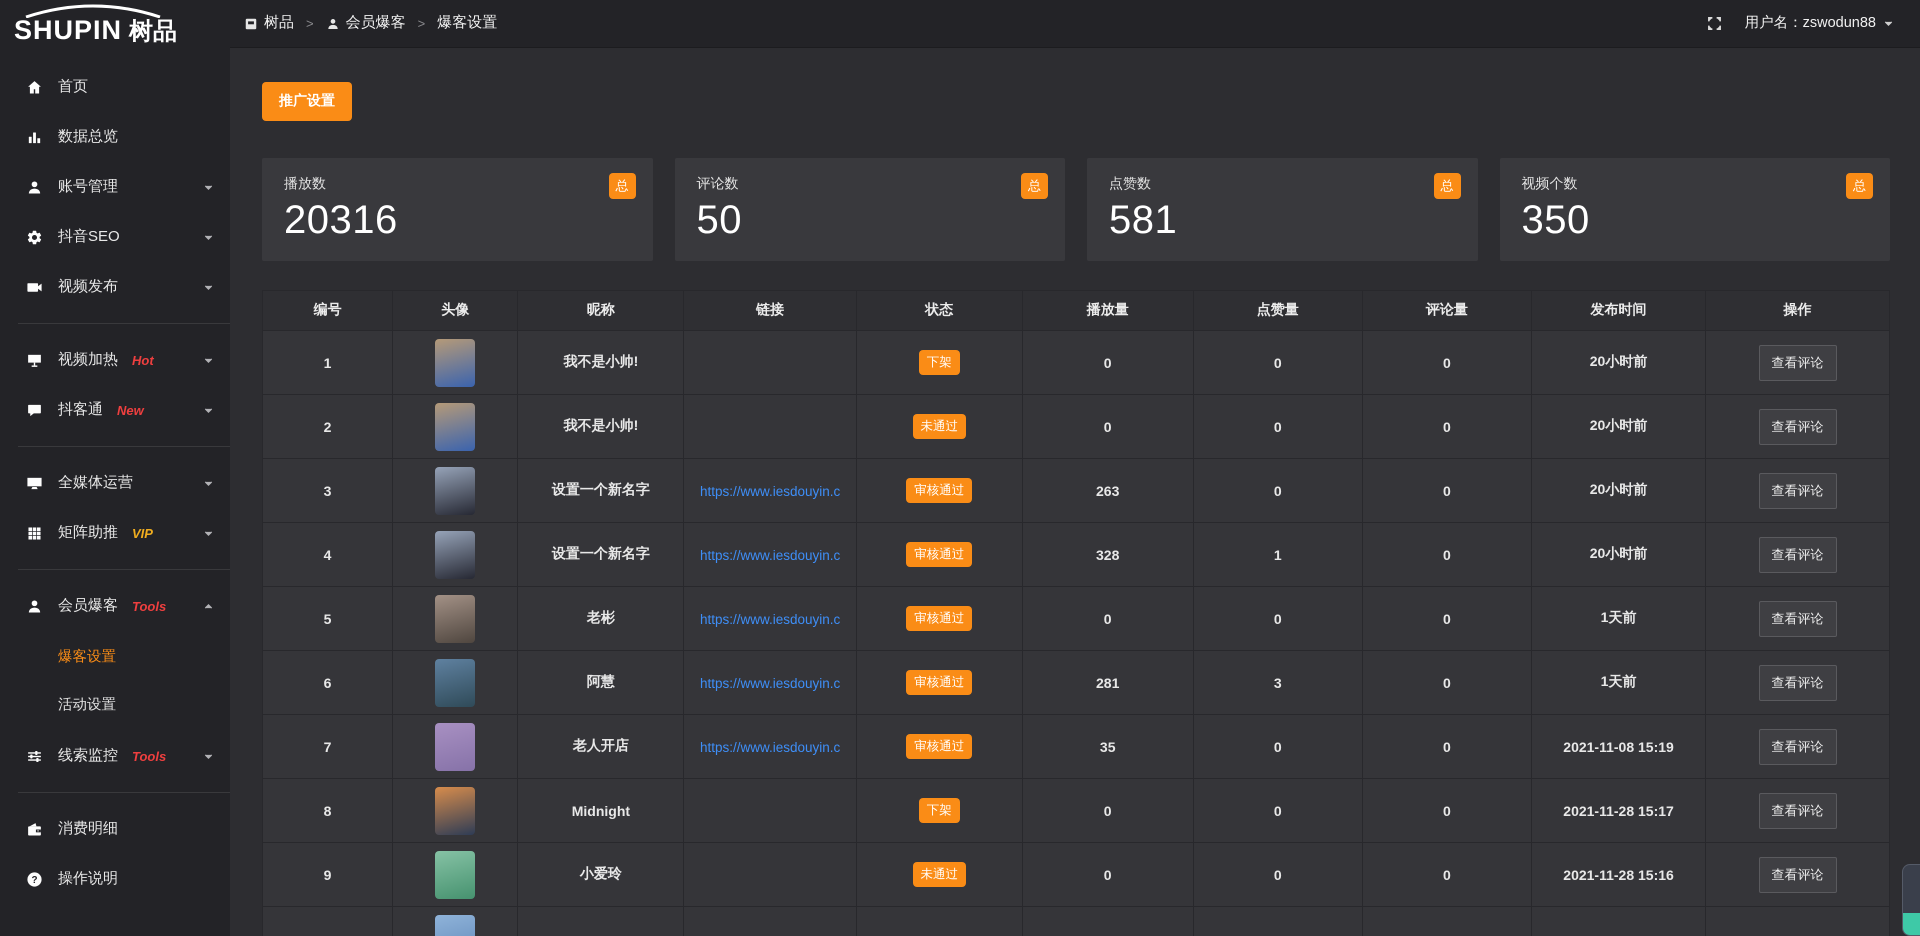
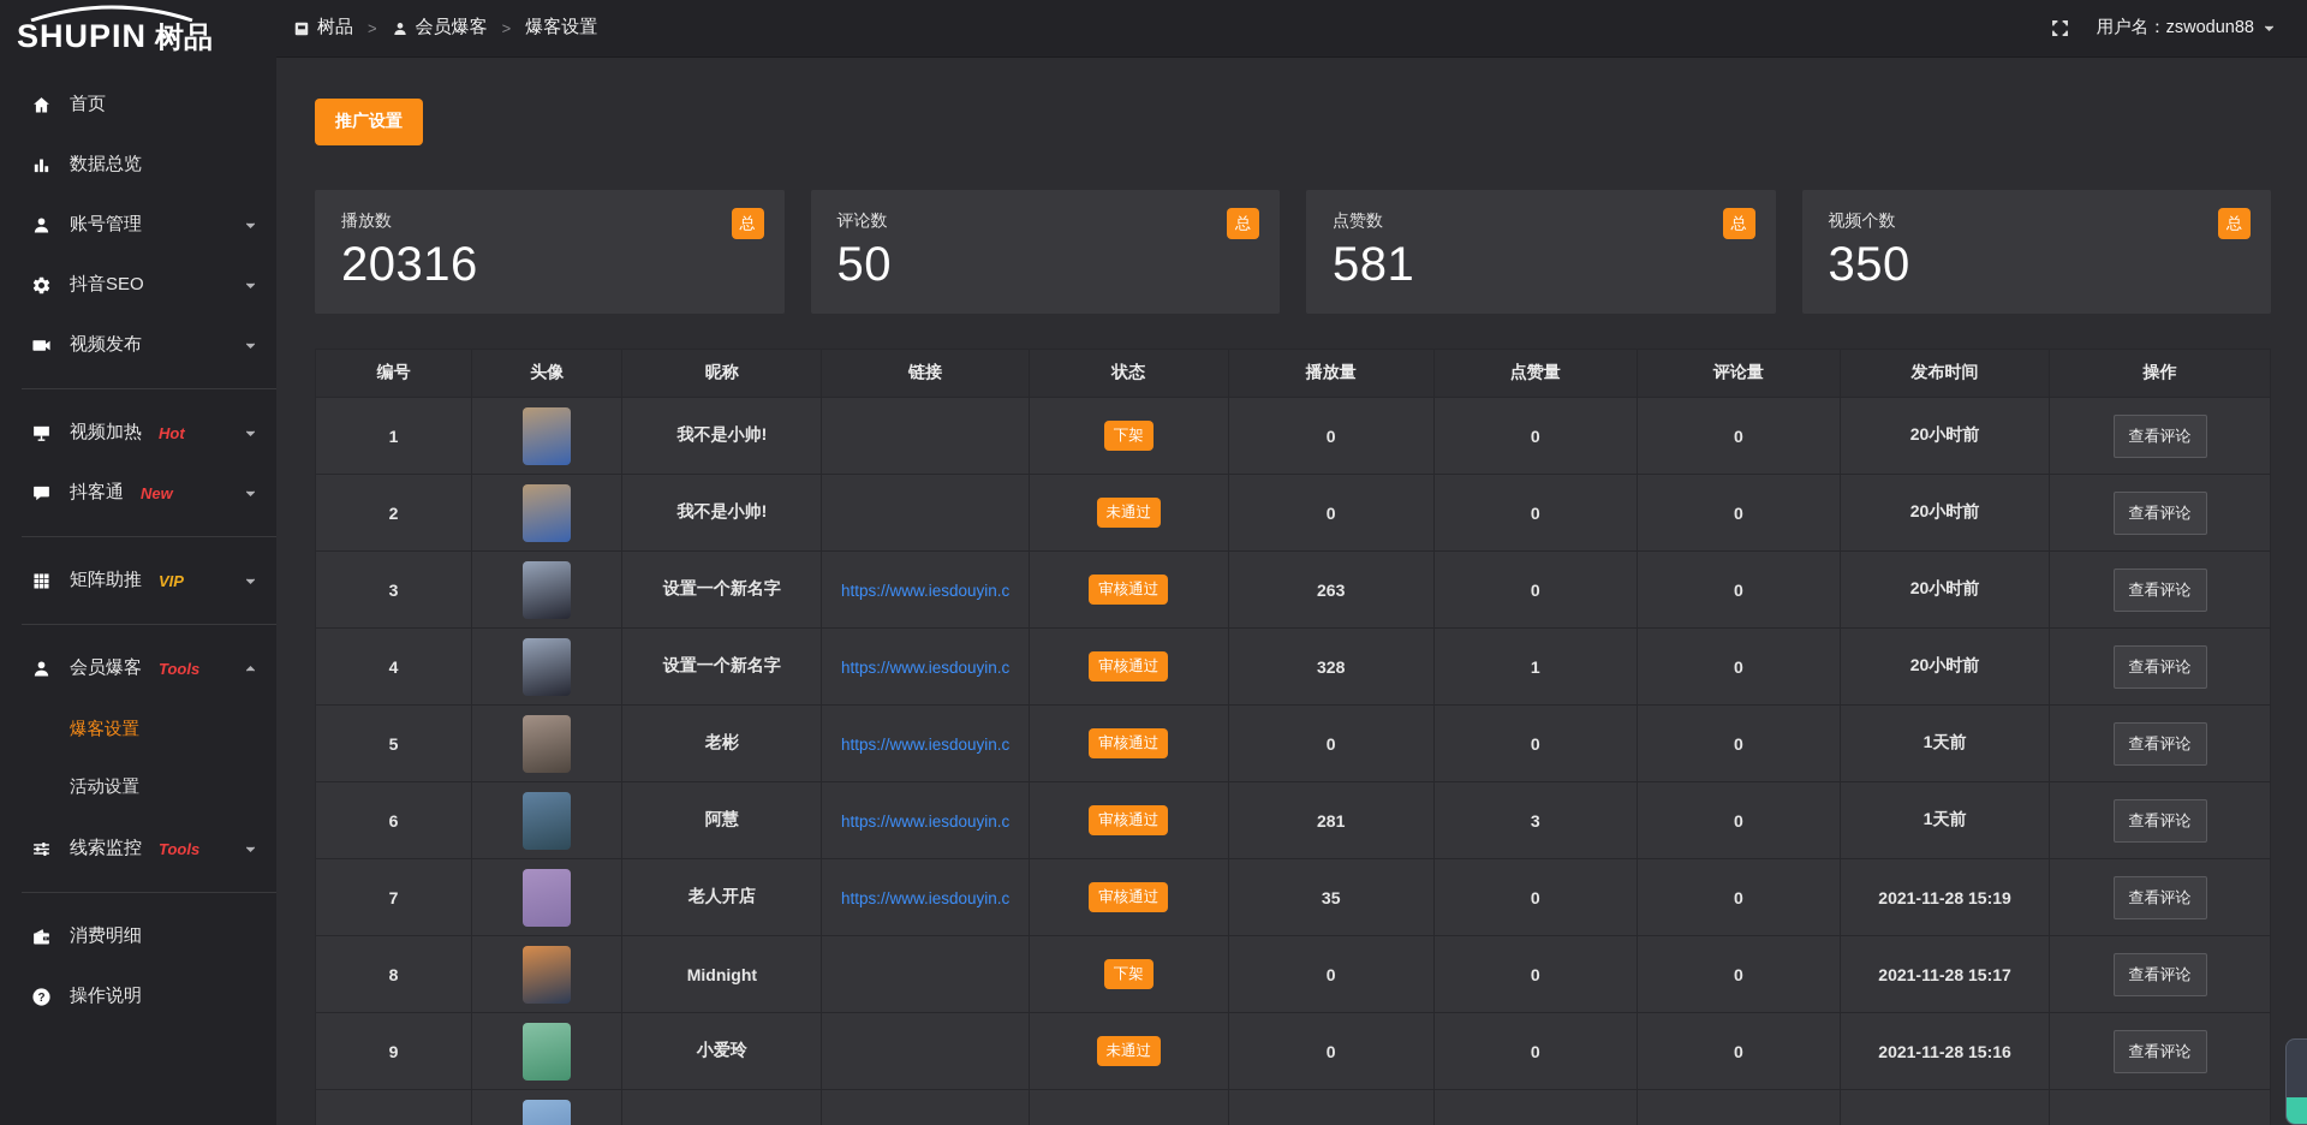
  SHUPIN
  树品
  首页
  数据总览
  账号管理
  抖音SEO
  视频发布
  视频加热
  Hot
  抖客通
  New
- 全媒体运营
  矩阵助推
  VIP
  会员爆客
  Tools
  爆客设置
  活动设置
  线索监控
  Tools
  消费明细
  ?
  操作说明
  树品
  >
  会员爆客
  >
  爆客设置
  用户名：zswodun88
  推广设置
  播放数
  20316
  总
  评论数
  50
  总
  点赞数
  581
  总
  视频个数
  350
  总
  编号	头像	昵称	链接	状态	播放量	点赞量	评论量	发布时间	操作
  1		我不是小帅!		下架	0	0	0	20小时前	查看评论
  2		我不是小帅!		未通过	0	0	0	20小时前	查看评论
  3		设置一个新名字	https://www.iesdouyin.c	审核通过	263	0	0	20小时前	查看评论
  4		设置一个新名字	https://www.iesdouyin.c	审核通过	328	1	0	20小时前	查看评论
  5		老彬	https://www.iesdouyin.c	审核通过	0	0	0	1天前	查看评论
  6		阿慧	https://www.iesdouyin.c	审核通过	281	3	0	1天前	查看评论
- 7		老人开店	https://www.iesdouyin.c	审核通过	35	0	0	2021-11-08 15:19	查看评论
+ 7		老人开店	https://www.iesdouyin.c	审核通过	35	0	0	2021-11-28 15:19	查看评论
  8		Midnight		下架	0	0	0	2021-11-28 15:17	查看评论
  9		小爱玲		未通过	0	0	0	2021-11-28 15:16	查看评论
